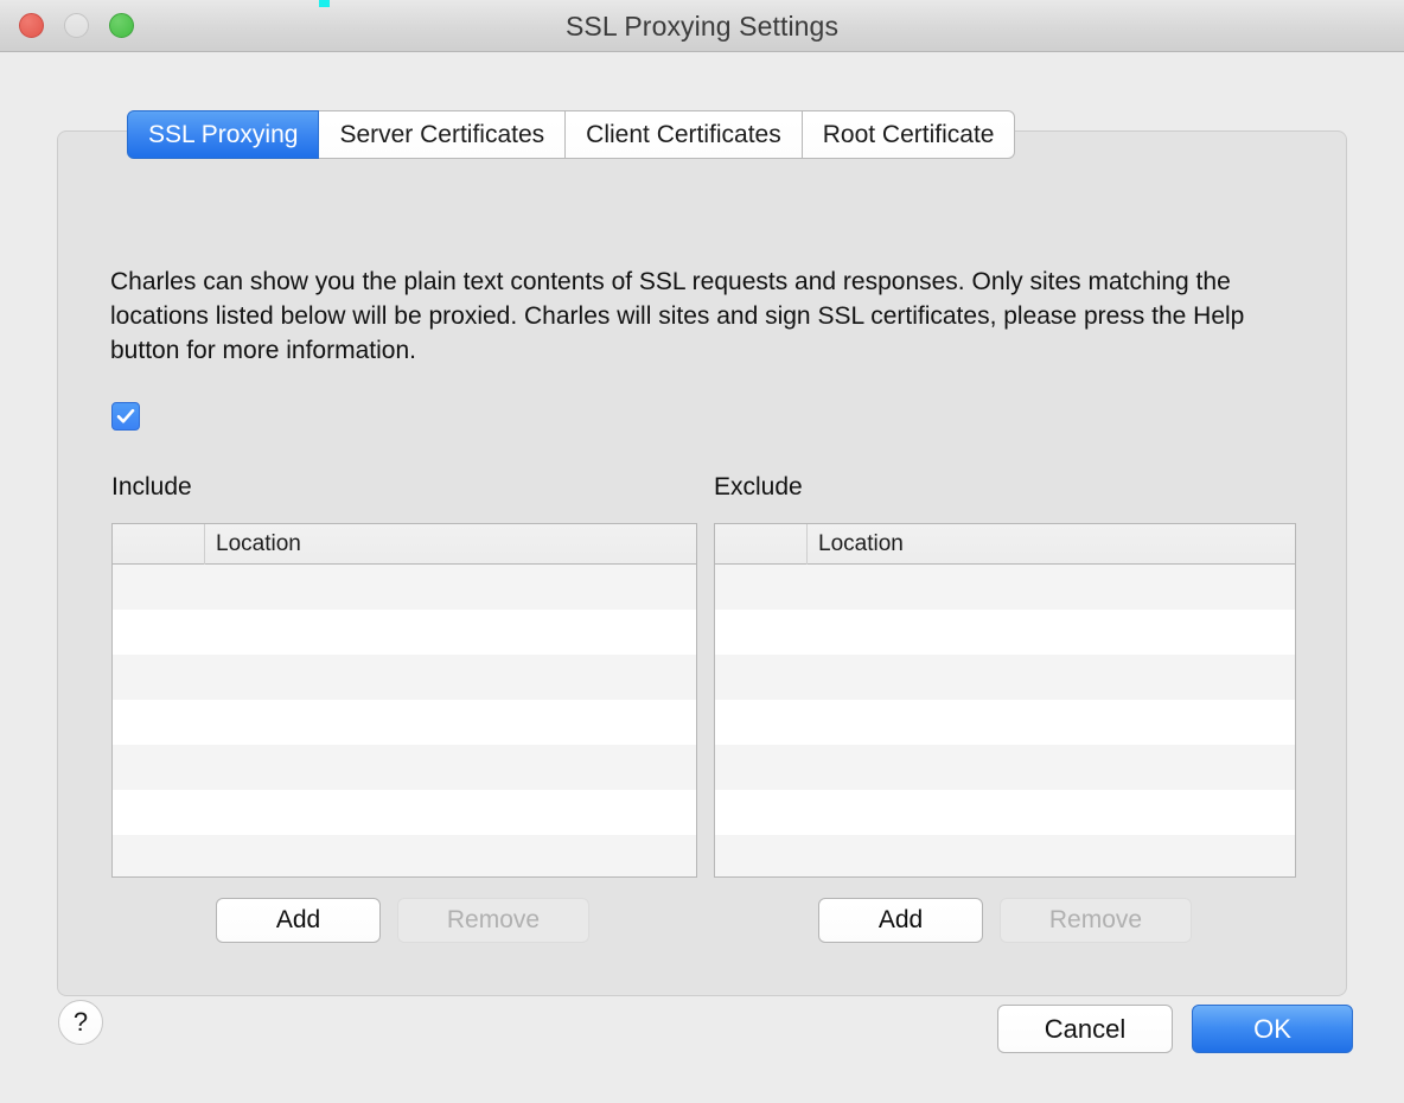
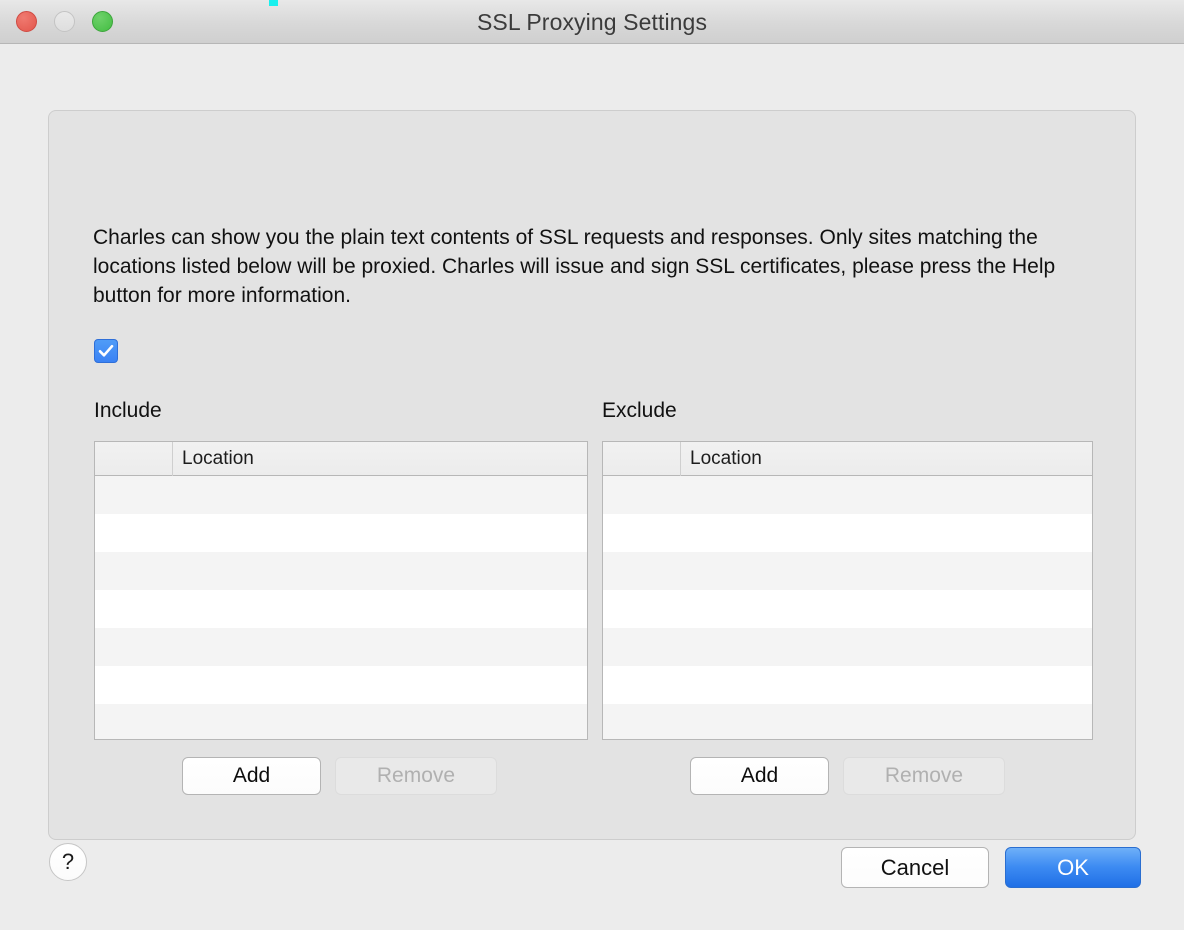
  SSL Proxying Settings
- Charles can show you the plain text contents of SSL requests and responses. Only sites matching the locations listed below will be proxied. Charles will sites and sign SSL certificates, please press the Help button for more information.
+ Charles can show you the plain text contents of SSL requests and responses. Only sites matching the locations listed below will be proxied. Charles will issue and sign SSL certificates, please press the Help button for more information.
  Include
  Location
  Add
  Remove
  Exclude
  Location
  Add
  Remove
- SSL Proxying
- Server Certificates
- Client Certificates
- Root Certificate
  ?
  Cancel
  OK
